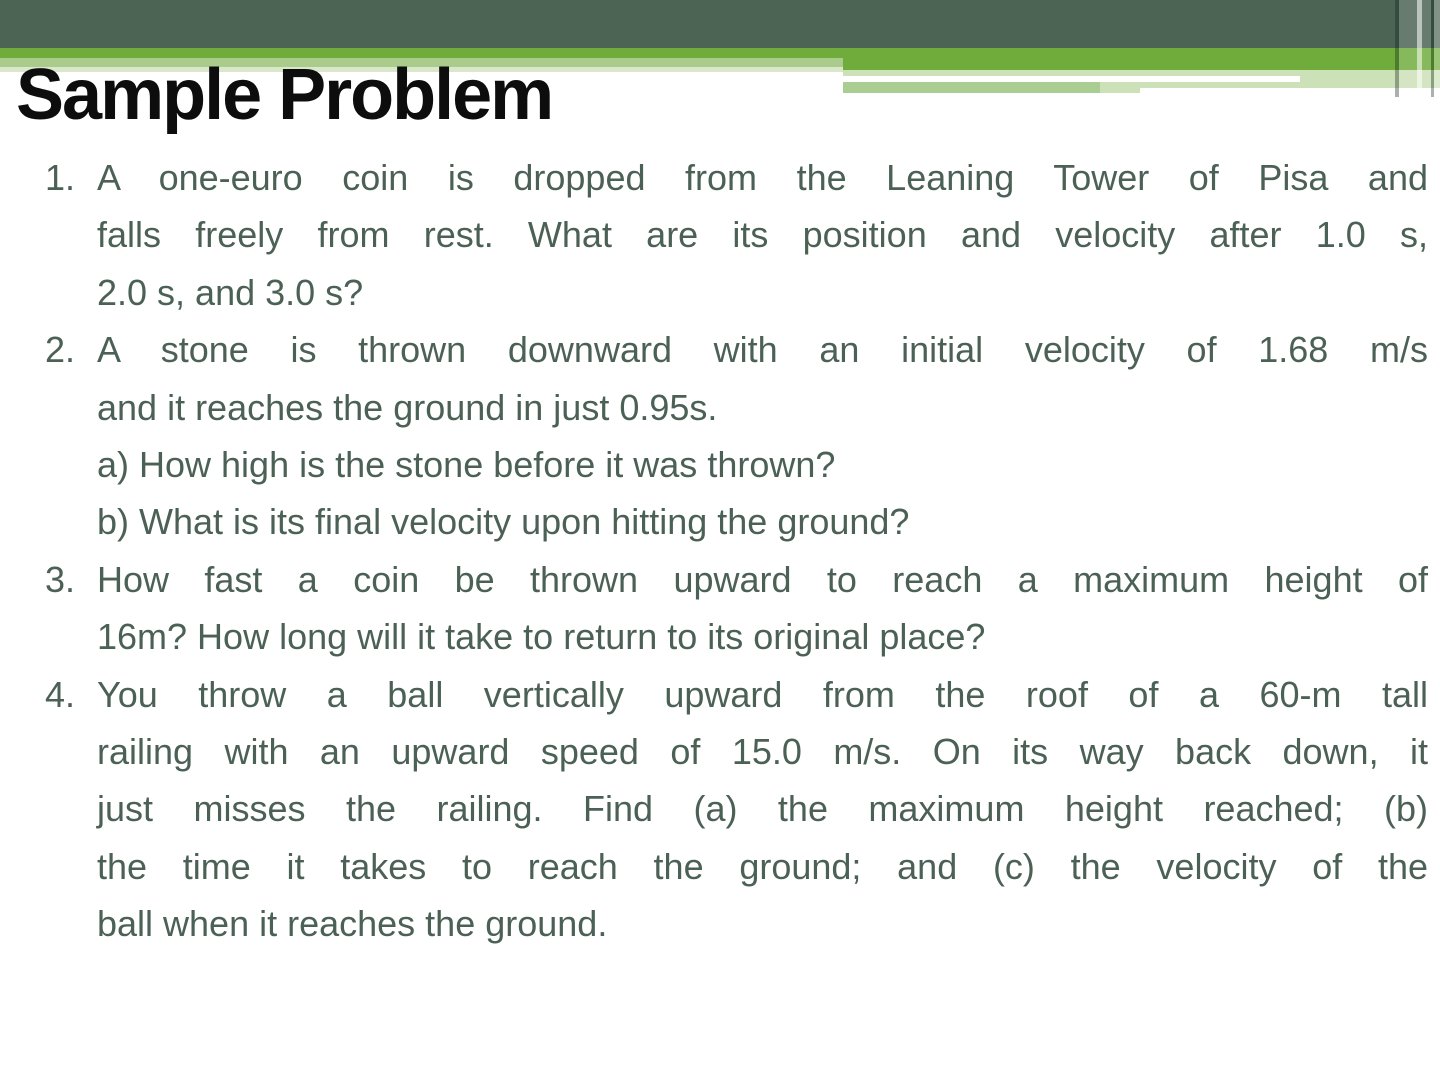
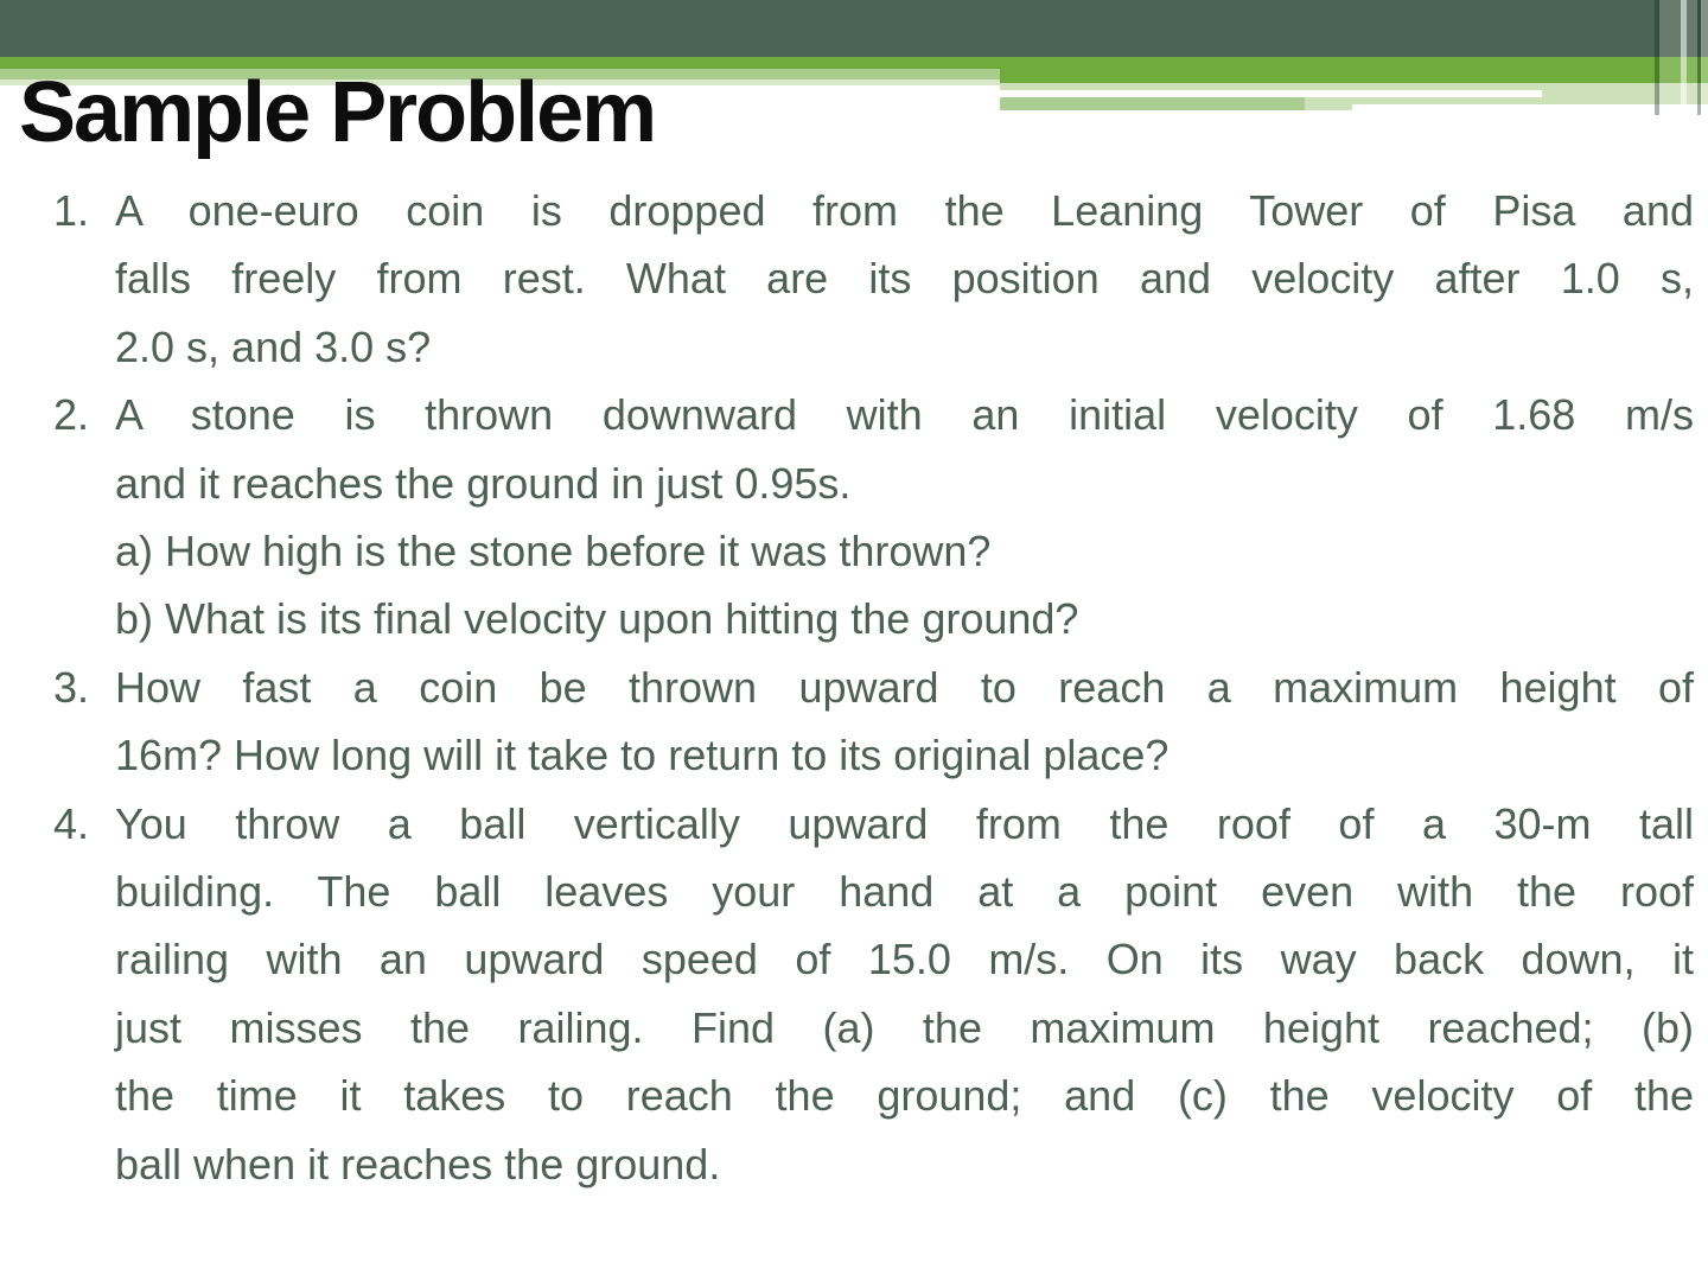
  Sample Problem
  1.
  A one-euro coin is dropped from the Leaning Tower of Pisa and
  falls freely from rest. What are its position and velocity after 1.0 s,
  2.0 s, and 3.0 s?
  2.
  A stone is thrown downward with an initial velocity of 1.68 m/s
  and it reaches the ground in just 0.95s.
  a) How high is the stone before it was thrown?
  b) What is its final velocity upon hitting the ground?
  3.
  How fast a coin be thrown upward to reach a maximum height of
  16m? How long will it take to return to its original place?
  4.
- You throw a ball vertically upward from the roof of a 60-m tall
+ You throw a ball vertically upward from the roof of a 30-m tall
+ building. The ball leaves your hand at a point even with the roof
  railing with an upward speed of 15.0 m/s. On its way back down, it
  just misses the railing. Find (a) the maximum height reached; (b)
  the time it takes to reach the ground; and (c) the velocity of the
  ball when it reaches the ground.
